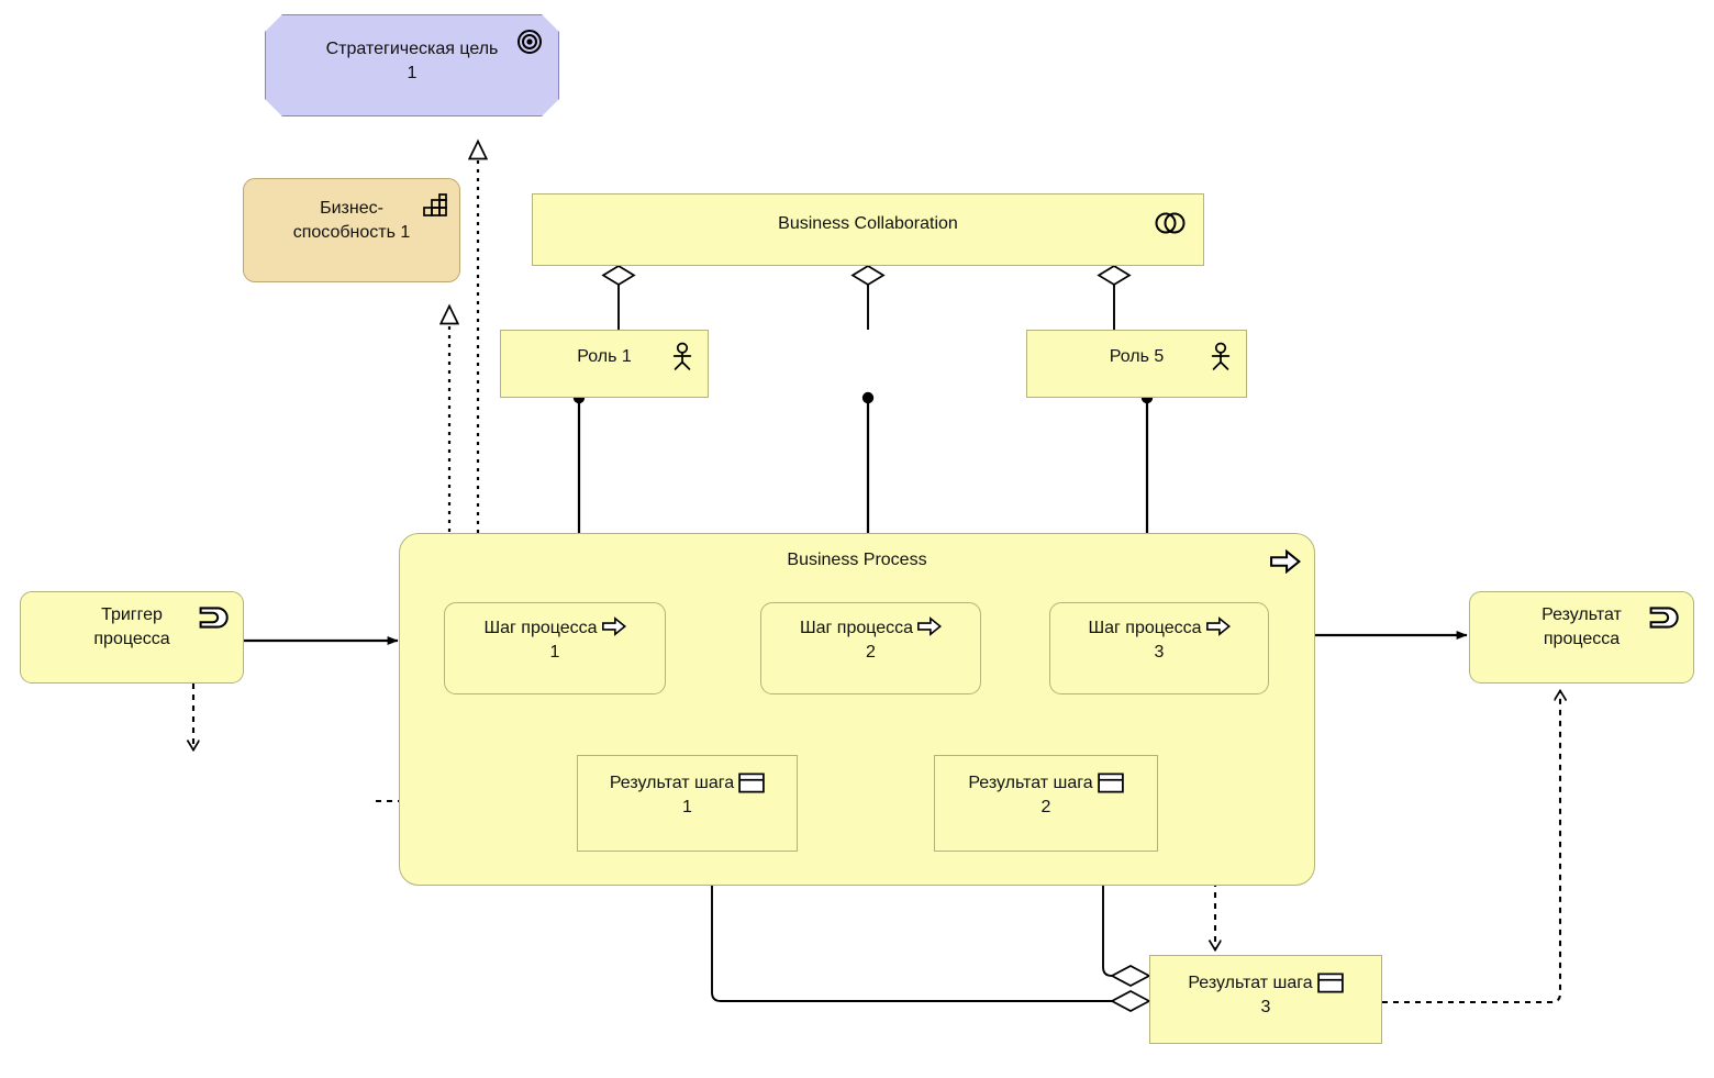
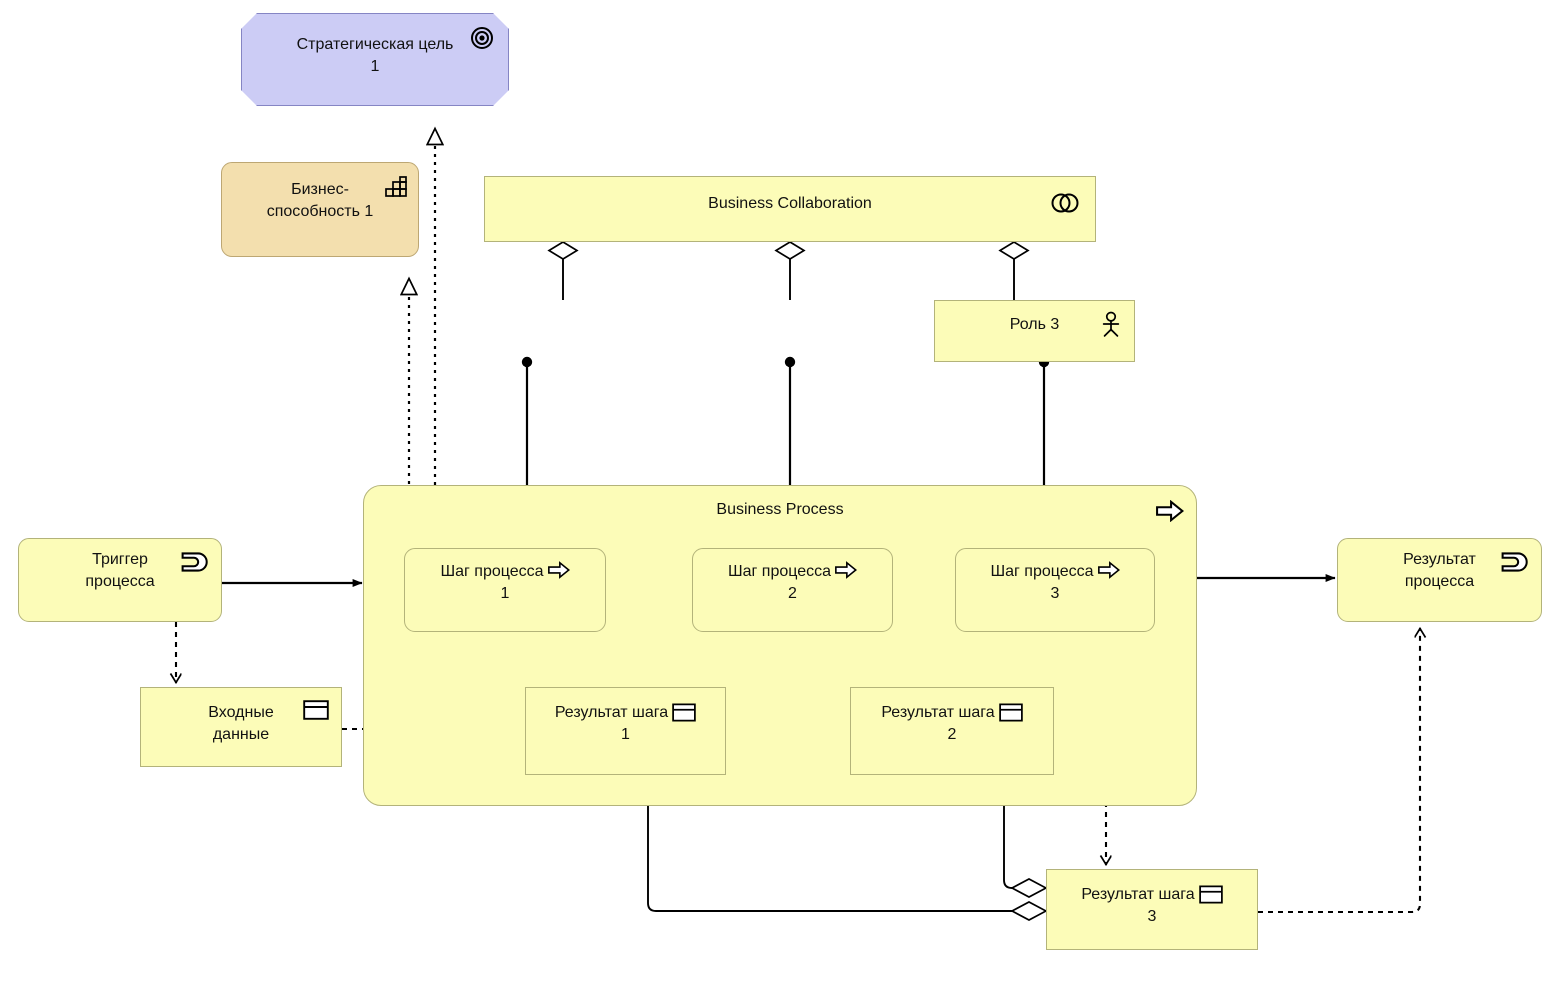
  Стратегическая цель
  1
  Бизнес-
  способность 1
  Business Collaboration
- Роль 1
- Роль 5
+ Роль 3
  Business Process
  Шаг процесса
  1
  Шаг процесса
  2
  Шаг процесса
  3
  Триггер
  процесса
  Результат
  процесса
+ Входные
+ данные
  Результат шага
  1
  Результат шага
  2
  Результат шага
  3
